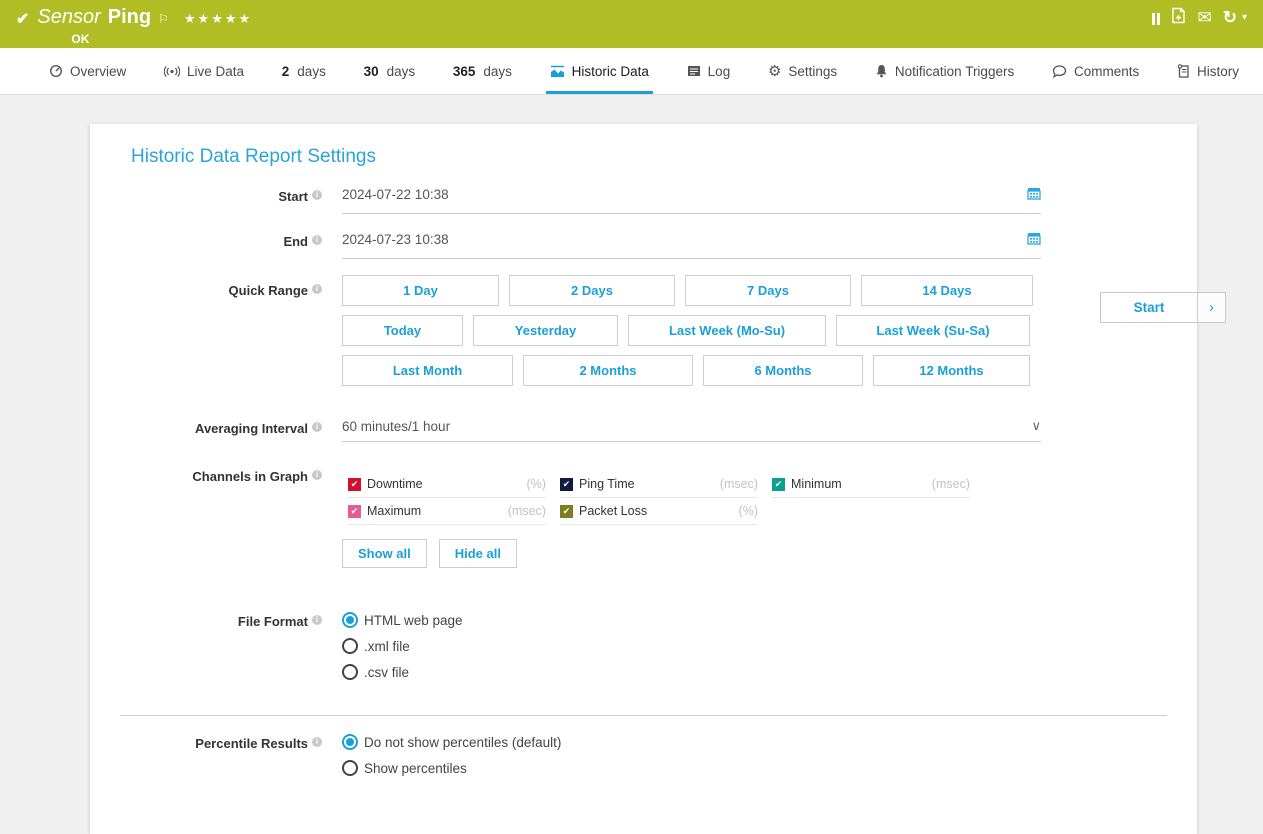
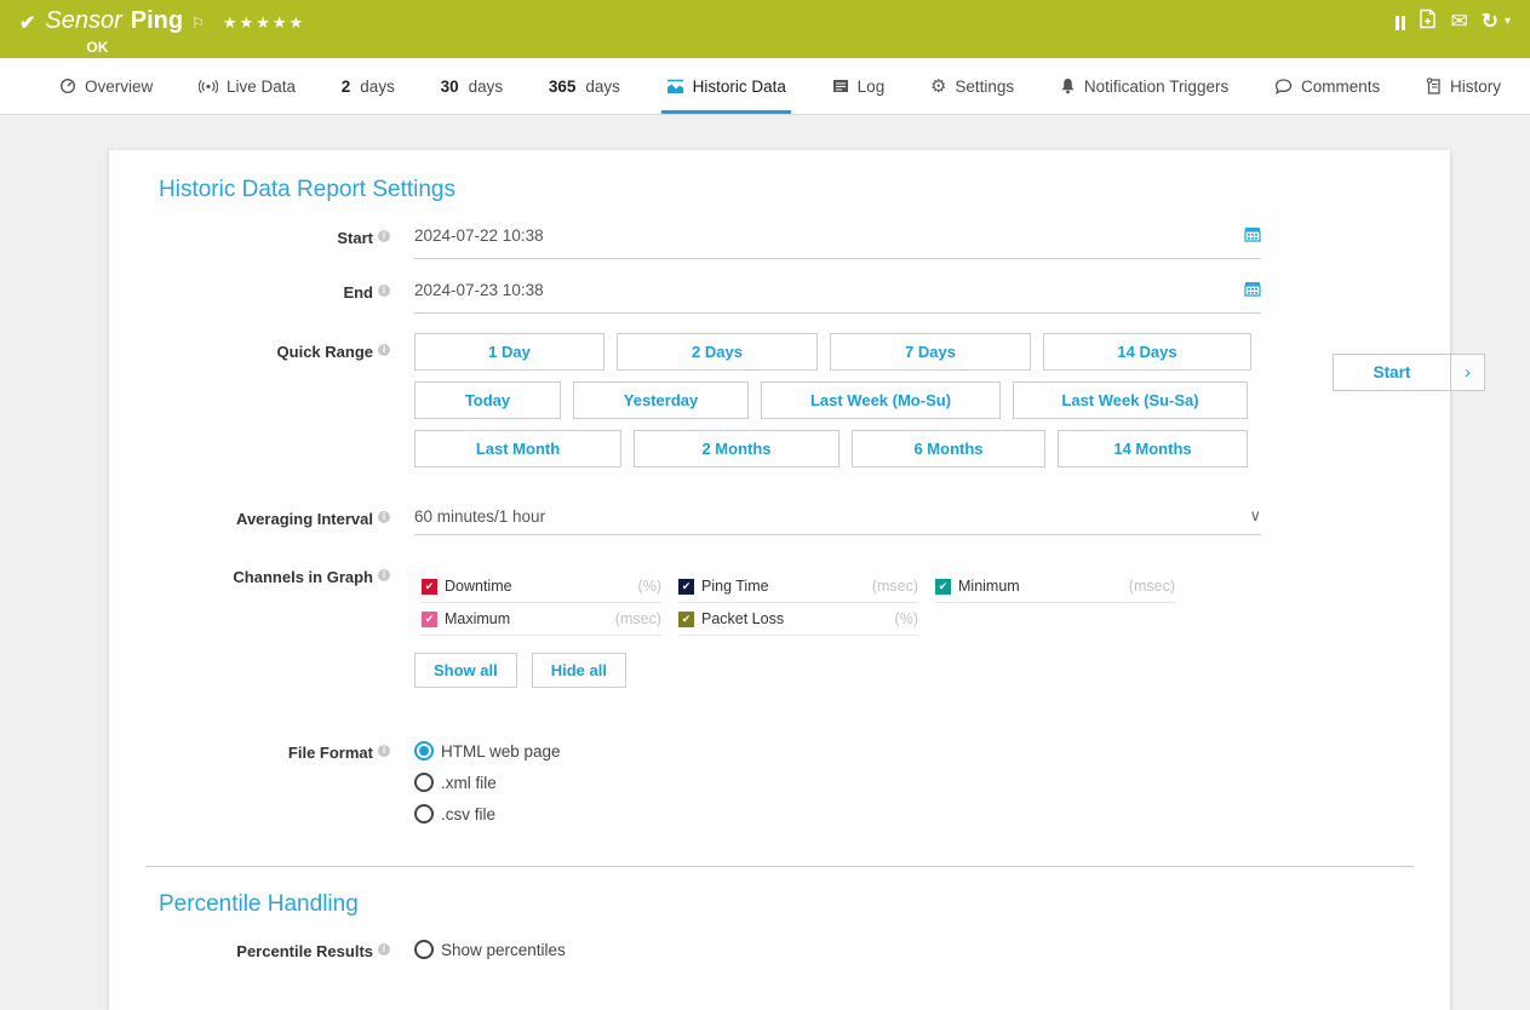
  ✔
  Sensor
  Ping
  ⚐
  ★★★★★
  OK
  ✉
  ↻
  ▾
  Overview
  Live Data
  2
  days
  30
  days
  365
  days
  Historic Data
  Log
  ⚙
  Settings
  Notification Triggers
  Comments
  History
  Historic Data Report Settings
  Start
  i
  2024-07-22 10:38
  End
  i
  2024-07-23 10:38
  Quick Range
  i
  1 Day
  2 Days
  7 Days
  14 Days
  Today
  Yesterday
  Last Week (Mo-Su)
  Last Week (Su-Sa)
  Last Month
  2 Months
  6 Months
- 12 Months
+ 14 Months
  Averaging Interval
  i
  60 minutes/1 hour
  ∨
  Channels in Graph
  i
  ✔
  Downtime
  (%)
  ✔
  Ping Time
  (msec)
  ✔
  Minimum
  (msec)
  ✔
  Maximum
  (msec)
  ✔
  Packet Loss
  (%)
  Show all
  Hide all
  File Format
  i
  HTML web page
  .xml file
  .csv file
+ Percentile Handling
  Percentile Results
  i
- Do not show percentiles (default)
  Show percentiles
  Start
  ›
